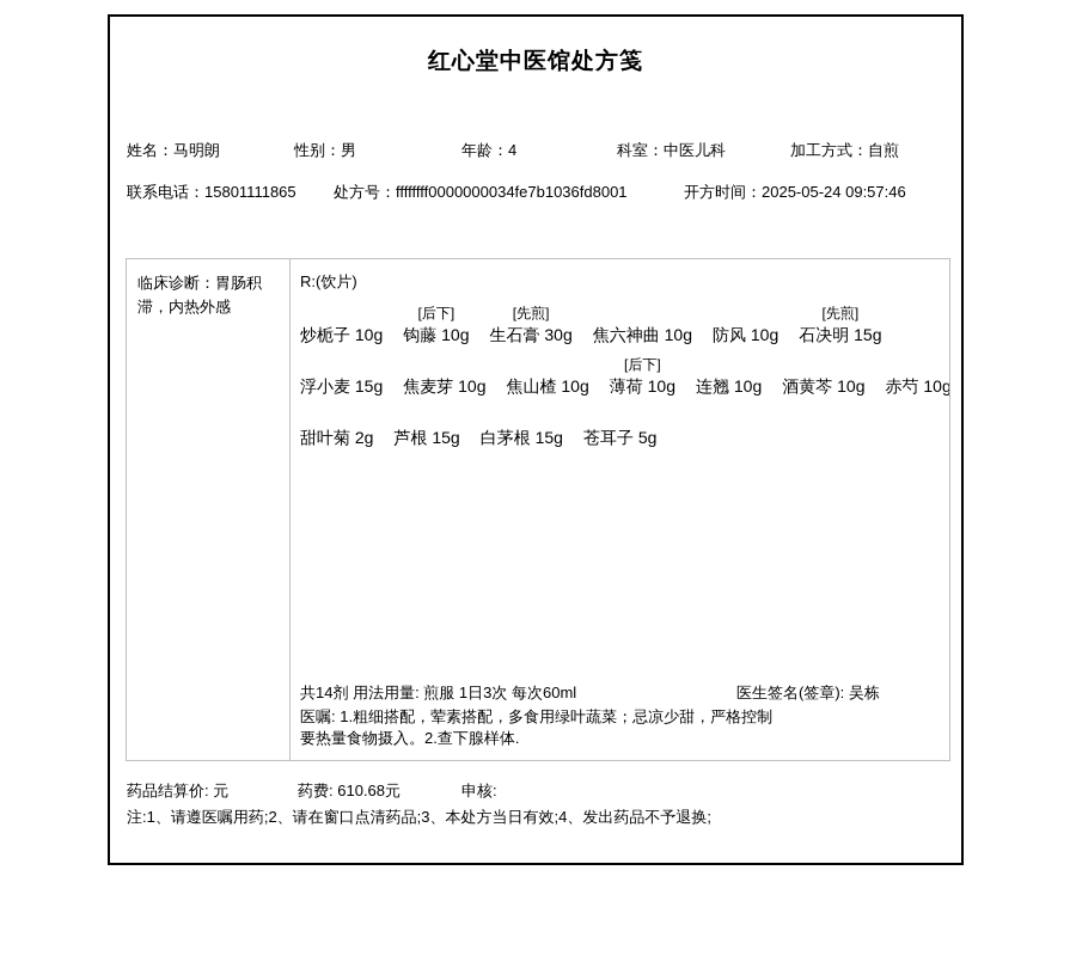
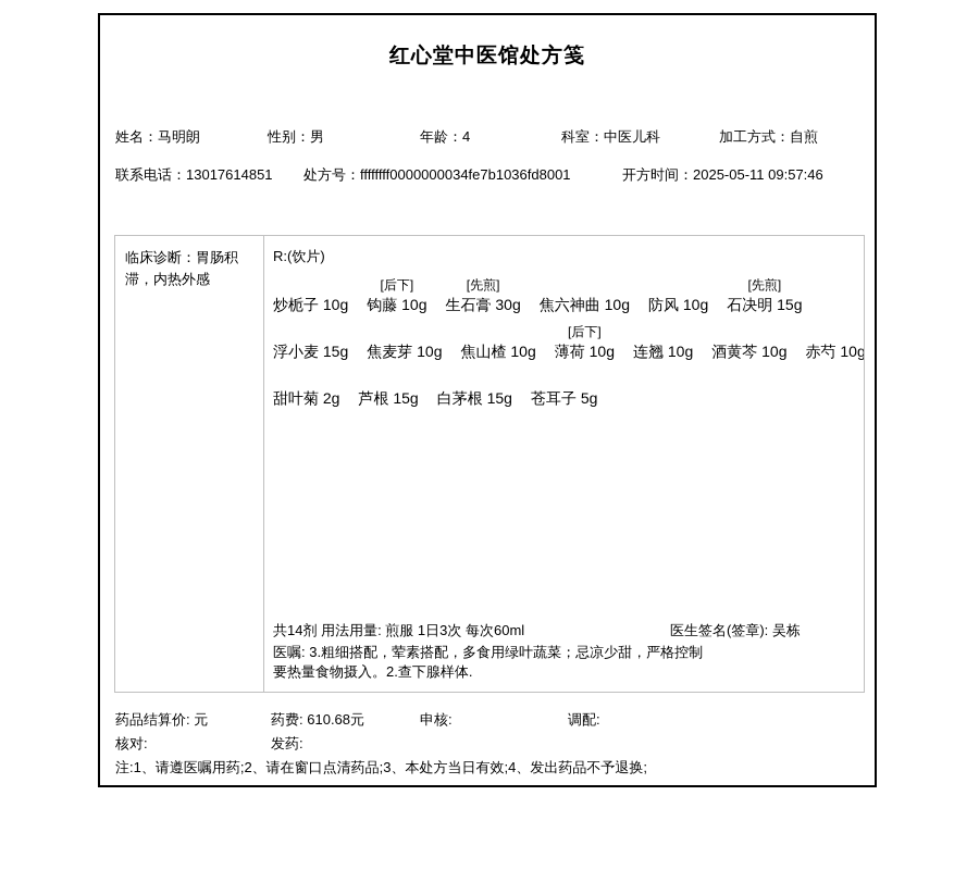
  红心堂中医馆处方笺
  姓名：马明朗
  性别：男
  年龄：4
  科室：中医儿科
  加工方式：自煎
- 联系电话：15801111865
+ 联系电话：13017614851
  处方号：ffffffff0000000034fe7b1036fd8001
- 开方时间：2025-05-24 09:57:46
+ 开方时间：2025-05-11 09:57:46
  临床诊断：胃肠积滞，内热外感
  R:(饮片)
  炒栀子 10g
  [后下]
  钩藤 10g
  [先煎]
  生石膏 30g
  焦六神曲 10g
  防风 10g
  [先煎]
  石决明 15g
  浮小麦 15g
  焦麦芽 10g
  焦山楂 10g
  [后下]
  薄荷 10g
  连翘 10g
  酒黄芩 10g
  赤芍 10g
  甜叶菊 2g
  芦根 15g
  白茅根 15g
  苍耳子 5g
  共14剂 用法用量: 煎服 1日3次 每次60ml
  医生签名(签章): 吴栋
- 医嘱: 1.粗细搭配，荤素搭配，多食用绿叶蔬菜；忌凉少甜，严格控制要热量食物摄入。2.查下腺样体.
+ 医嘱: 3.粗细搭配，荤素搭配，多食用绿叶蔬菜；忌凉少甜，严格控制要热量食物摄入。2.查下腺样体.
  药品结算价: 元
  药费: 610.68元
  申核:
+ 调配:
+ 核对:
+ 发药:
  注:1、请遵医嘱用药;2、请在窗口点清药品;3、本处方当日有效;4、发出药品不予退换;
